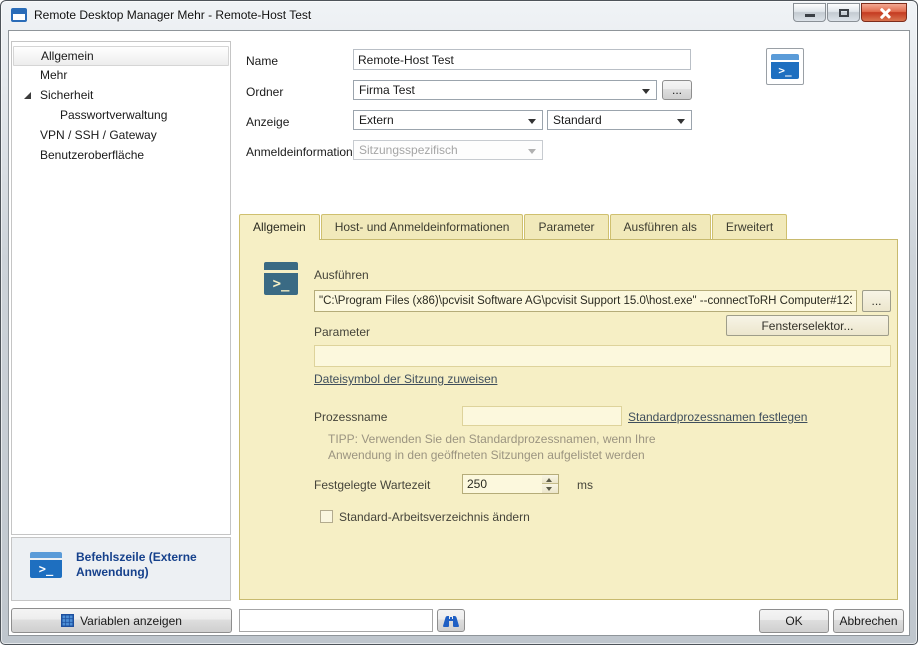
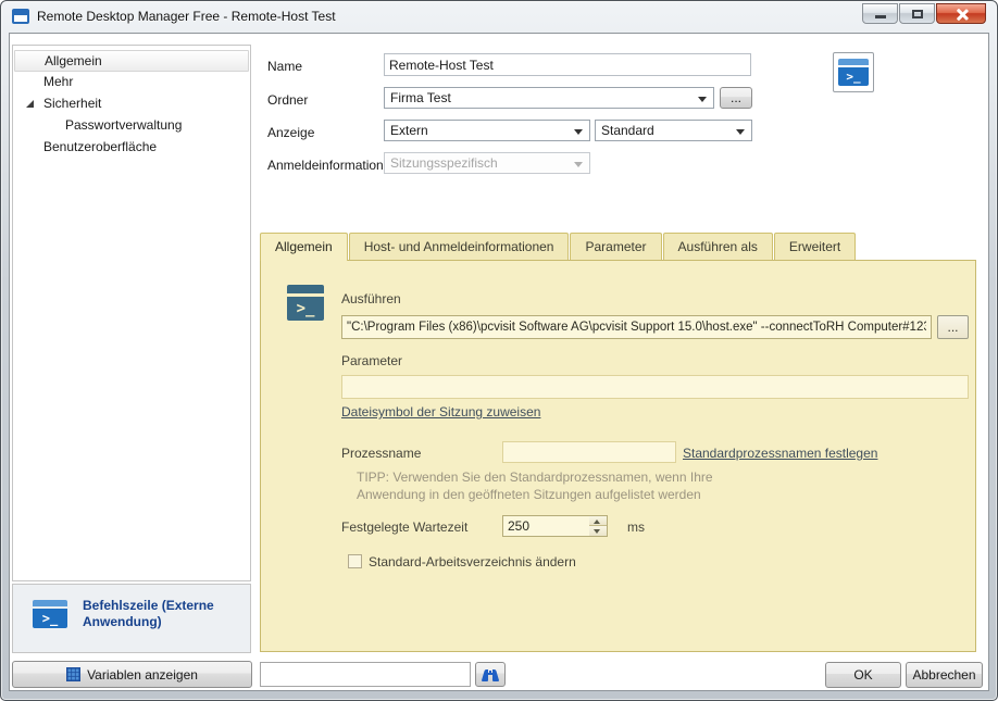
- Remote Desktop Manager Mehr - Remote-Host Test
+ Remote Desktop Manager Free - Remote-Host Test
  Allgemein
  Mehr
  Sicherheit
  Passwortverwaltung
- VPN / SSH / Gateway
  Benutzeroberfläche
  >_
  Befehlszeile (Externe Anwendung)
  Name
  Remote-Host Test
  Ordner
  Firma Test
  ...
  Anzeige
  Extern
  Standard
  Anmeldeinformation
  Sitzungsspezifisch
  >_
  Allgemein
  Host- und Anmeldeinformationen
  Parameter
  Ausführen als
  Erweitert
  >_
  Ausführen
  "C:\Program Files (x86)\pcvisit Software AG\pcvisit Support 15.0\host.exe" --connectToRH Computer#12
  ...
- Fensterselektor...
  Parameter
  Dateisymbol der Sitzung zuweisen
  Prozessname
  Standardprozessnamen festlegen
  TIPP: Verwenden Sie den Standardprozessnamen, wenn Ihre
  Anwendung in den geöffneten Sitzungen aufgelistet werden
  Festgelegte Wartezeit
  250
  ms
  Standard-Arbeitsverzeichnis ändern
  Variablen anzeigen
  OK
  Abbrechen
